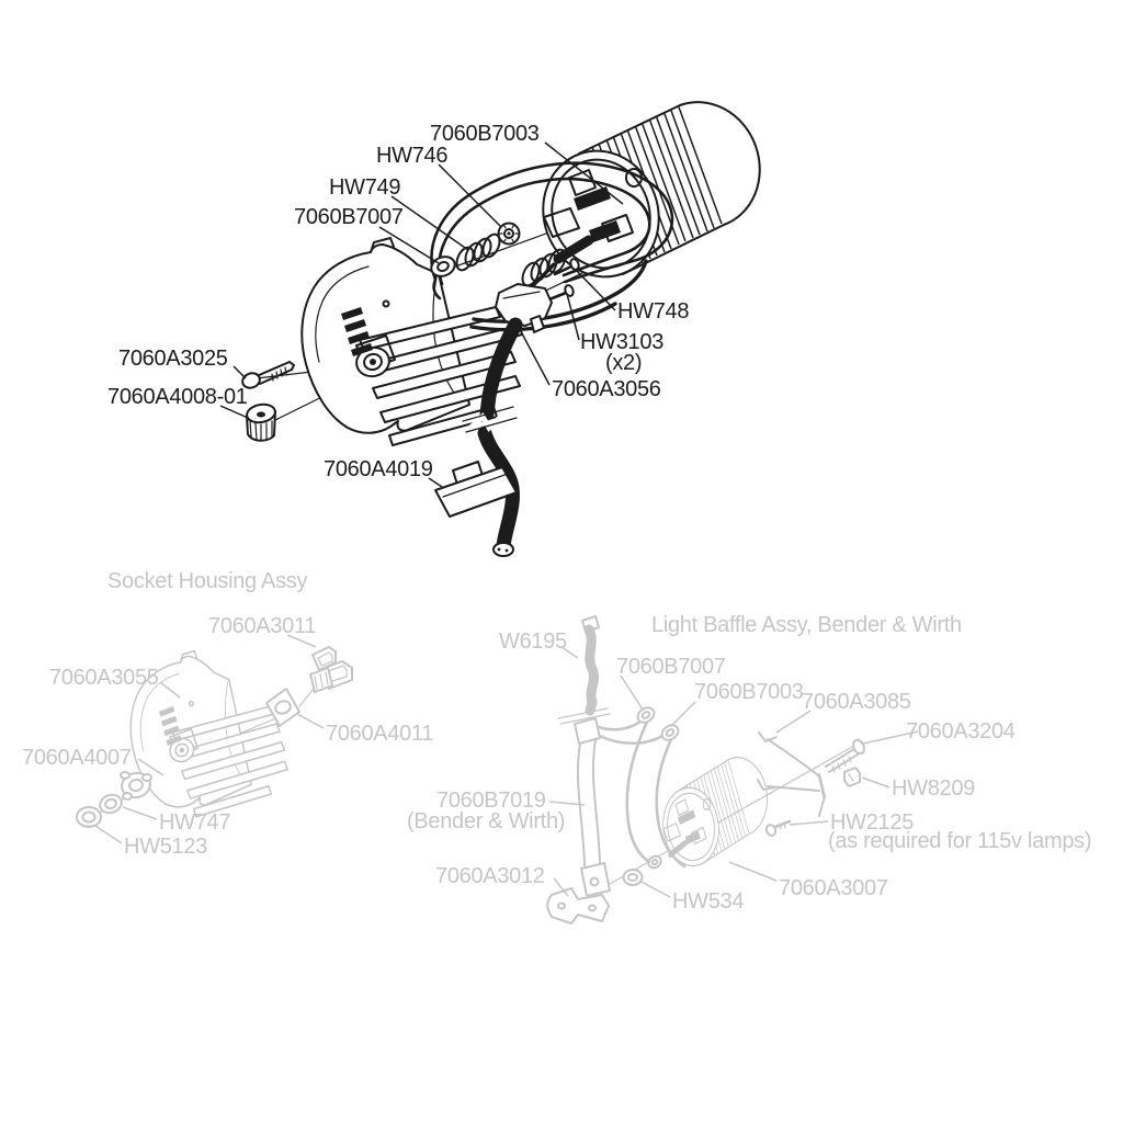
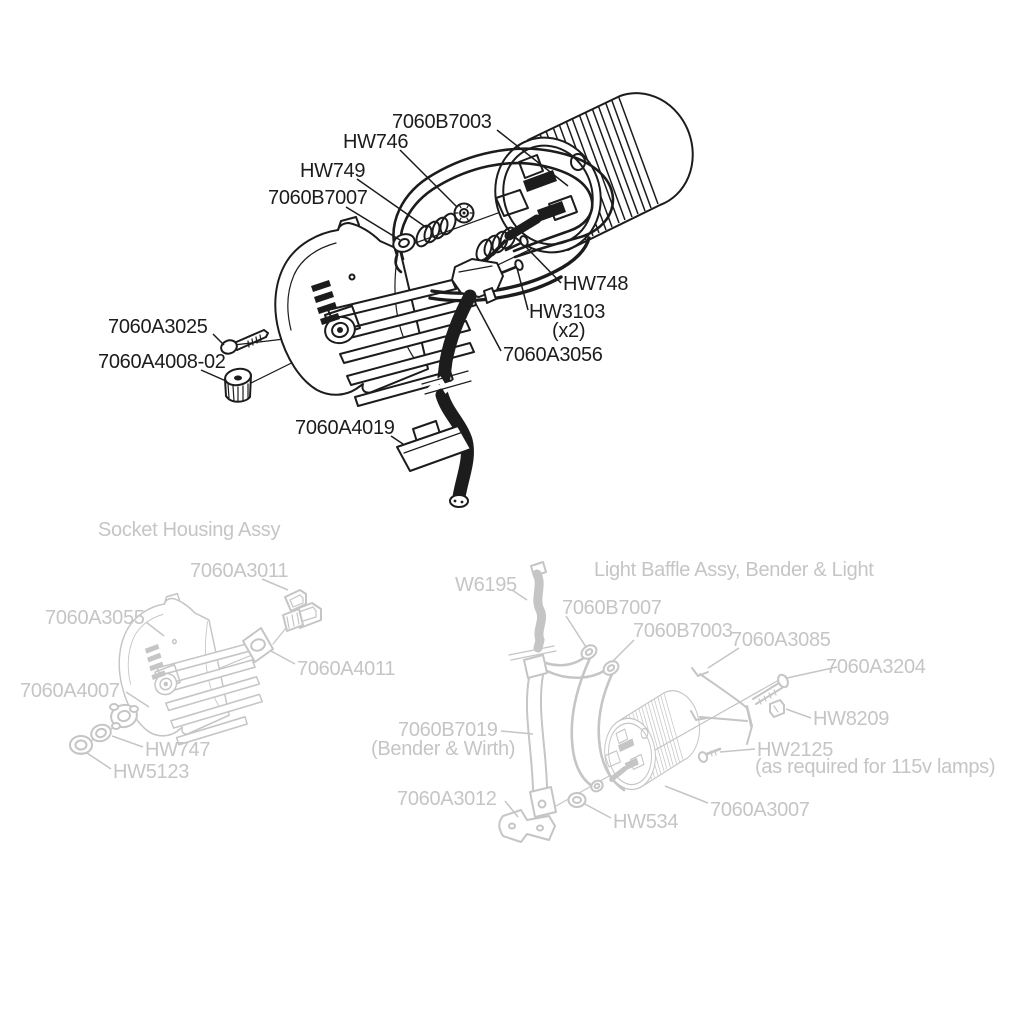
  7060B7003
  HW746
  HW749
  7060B7007
  HW748
  HW3103
  (x2)
  7060A3056
  7060A3025
- 7060A4008-01
+ 7060A4008-02
  7060A4019
  Socket Housing Assy
  7060A3011
  7060A3055
  7060A4011
  7060A4007
  HW747
  HW5123
- Light Baffle Assy, Bender & Wirth
+ Light Baffle Assy, Bender & Light
  W6195
  7060B7007
  7060B7003
  7060A3085
  7060A3204
  HW8209
  7060B7019
  (Bender & Wirth)
  HW2125
  (as required for 115v lamps)
  7060A3012
  HW534
  7060A3007
